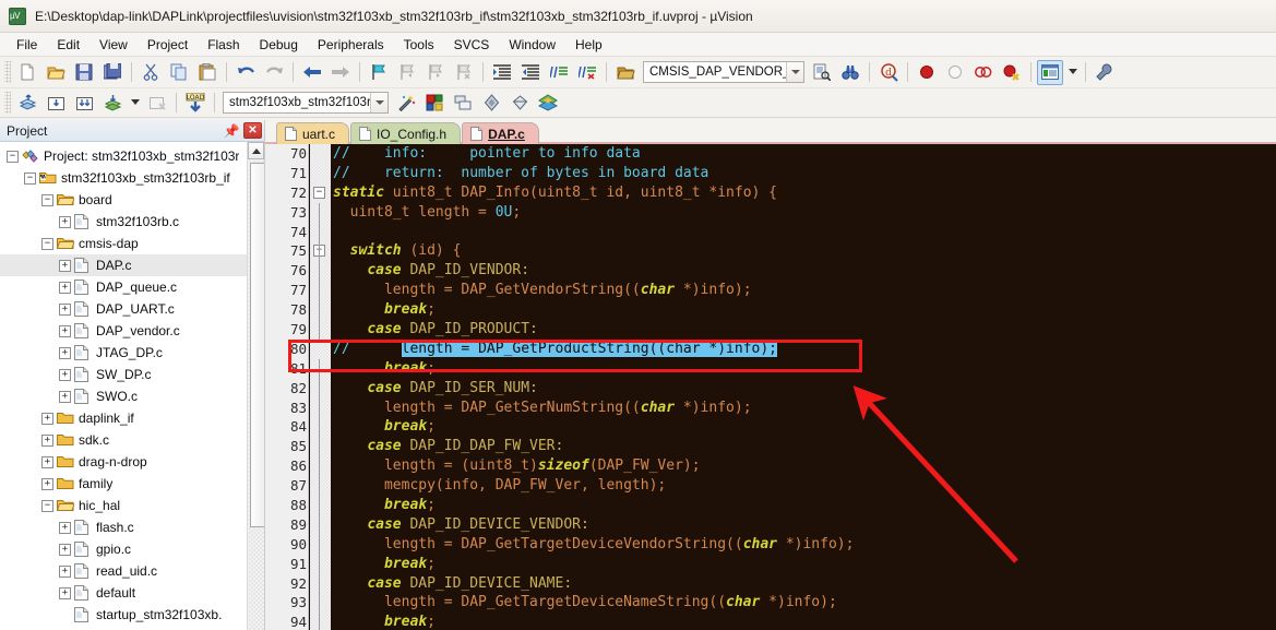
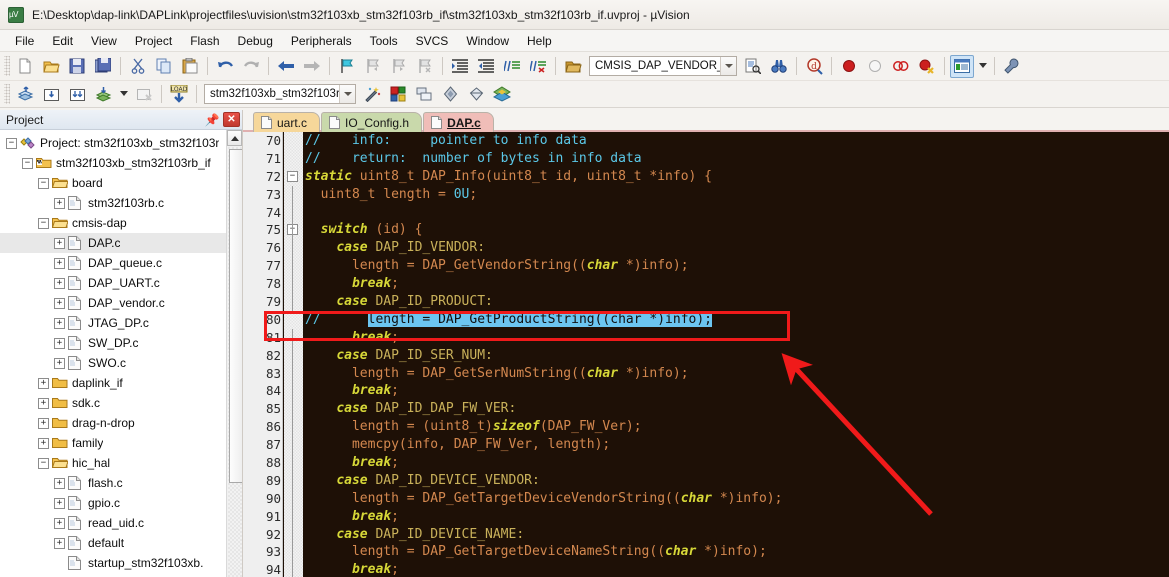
  E:\Desktop\dap-link\DAPLink\projectfiles\uvision\stm32f103xb_stm32f103rb_if\stm32f103xb_stm32f103rb_if.uvproj - µVision
  File
  Edit
  View
  Project
  Flash
  Debug
  Peripherals
  Tools
  SVCS
  Window
  Help
  CMSIS_DAP_VENDOR
  d
  stm32f103xb_stm32f103r
  Project
  📌
  ✕
  −
  Project: stm32f103xb_stm32f103r
  −
  stm32f103xb_stm32f103rb_if
  −
  board
  +
  stm32f103rb.c
  −
  cmsis-dap
  +
  DAP.c
  +
  DAP_queue.c
  +
  DAP_UART.c
  +
  DAP_vendor.c
  +
  JTAG_DP.c
  +
  SW_DP.c
  +
  SWO.c
  +
  daplink_if
  +
  sdk.c
  +
  drag-n-drop
  +
  family
  −
  hic_hal
  +
  flash.c
  +
  gpio.c
  +
  read_uid.c
  +
  default
  startup_stm32f103xb.
  uart.c
  IO_Config.h
  DAP.c
  70
  // info: pointer to info data
  71
- // return: number of bytes in board data
+ // return: number of bytes in info data
  72
  −
  static uint8_t DAP_Info(uint8_t id, uint8_t *info) {
  73
  uint8_t length = 0U;
  74
  75
  switch (id) {
  76
  case DAP_ID_VENDOR:
  77
  length = DAP_GetVendorString((char *)info);
  78
  break;
  79
  case DAP_ID_PRODUCT:
  80
  // length = DAP_GetProductString((char *)info);
  81
  break;
  82
  case DAP_ID_SER_NUM:
  83
  length = DAP_GetSerNumString((char *)info);
  84
  break;
  85
  case DAP_ID_DAP_FW_VER:
  86
  length = (uint8_t)sizeof(DAP_FW_Ver);
  87
  memcpy(info, DAP_FW_Ver, length);
  88
  break;
  89
  case DAP_ID_DEVICE_VENDOR:
  90
  length = DAP_GetTargetDeviceVendorString((char *)info);
  91
  break;
  92
  case DAP_ID_DEVICE_NAME:
  93
  length = DAP_GetTargetDeviceNameString((char *)info);
  94
  break;
